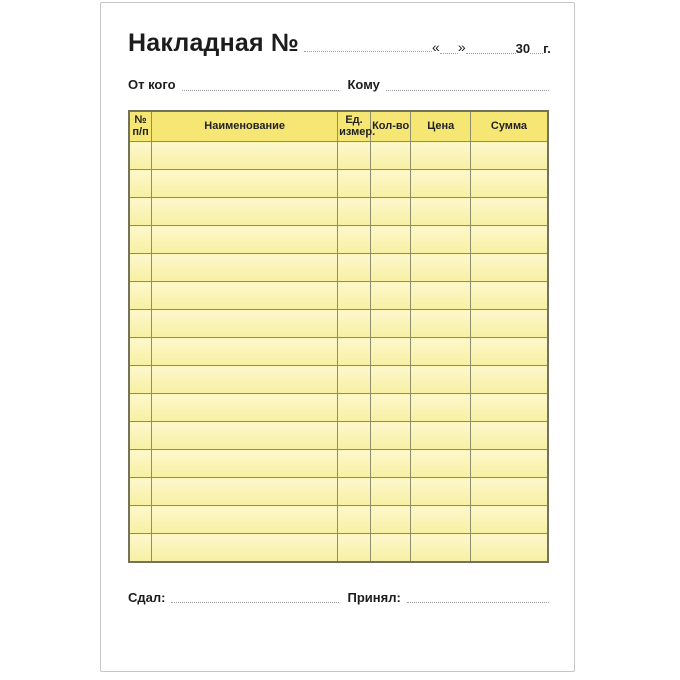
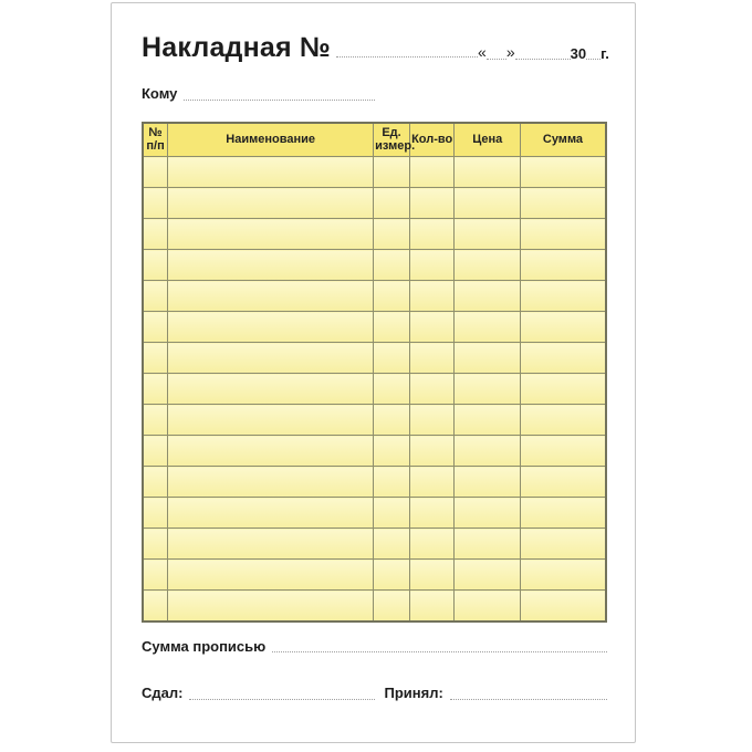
  Накладная №
  «
  »
  30
  г.
- От кого
  Кому
  № п/п	Наименование	Ед. измер	Кол-во	Цена	Сумма
+ Сумма прописью
  Сдал:
  Принял:
